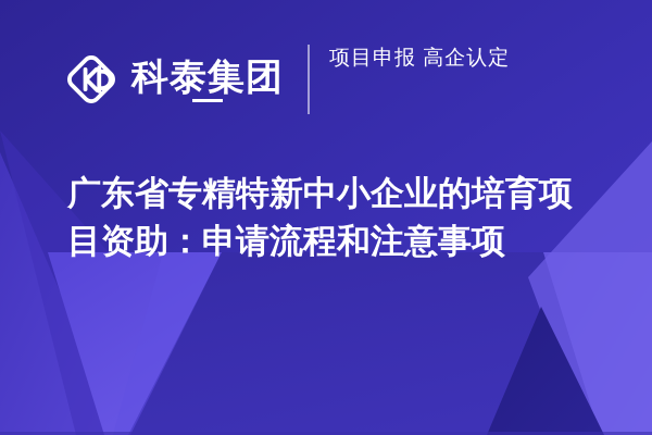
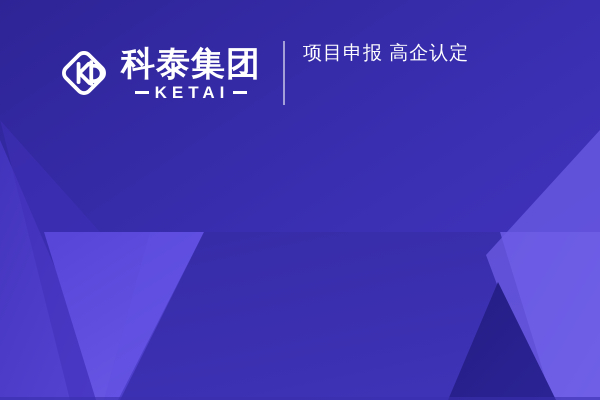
  科泰集团
+ KETAI
  项目申报 高企认定
- 广东省专精特新中小企业的培育项
- 目资助：申请流程和注意事项
